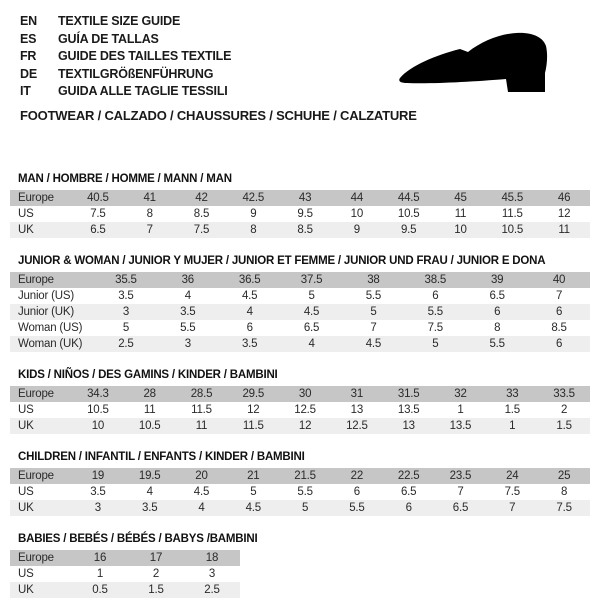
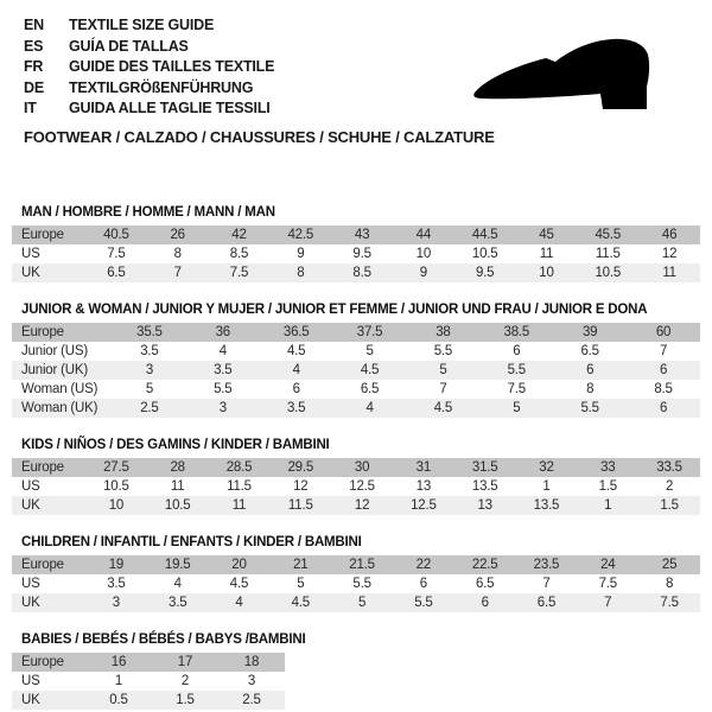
  EN
  TEXTILE SIZE GUIDE
  ES
  GUÍA DE TALLAS
  FR
  GUIDE DES TAILLES TEXTILE
  DE
  TEXTILGRÖßENFÜHRUNG
  IT
  GUIDA ALLE TAGLIE TESSILI
  FOOTWEAR / CALZADO / CHAUSSURES / SCHUHE / CALZATURE
  MAN / HOMBRE / HOMME / MANN / MAN
- Europe	40.5	41	42	42.5	43	44	44.5	45	45.5	46
+ Europe	40.5	26	42	42.5	43	44	44.5	45	45.5	46
  US	7.5	8	8.5	9	9.5	10	10.5	11	11.5	12
  UK	6.5	7	7.5	8	8.5	9	9.5	10	10.5	11
  JUNIOR & WOMAN / JUNIOR Y MUJER / JUNIOR ET FEMME / JUNIOR UND FRAU / JUNIOR E DONA
- Europe	35.5	36	36.5	37.5	38	38.5	39	40
+ Europe	35.5	36	36.5	37.5	38	38.5	39	60
  Junior (US)	3.5	4	4.5	5	5.5	6	6.5	7
  Junior (UK)	3	3.5	4	4.5	5	5.5	6	6
  Woman (US)	5	5.5	6	6.5	7	7.5	8	8.5
  Woman (UK)	2.5	3	3.5	4	4.5	5	5.5	6
  KIDS / NIÑOS / DES GAMINS / KINDER / BAMBINI
- Europe	34.3	28	28.5	29.5	30	31	31.5	32	33	33.5
+ Europe	27.5	28	28.5	29.5	30	31	31.5	32	33	33.5
  US	10.5	11	11.5	12	12.5	13	13.5	1	1.5	2
  UK	10	10.5	11	11.5	12	12.5	13	13.5	1	1.5
  CHILDREN / INFANTIL / ENFANTS / KINDER / BAMBINI
  Europe	19	19.5	20	21	21.5	22	22.5	23.5	24	25
  US	3.5	4	4.5	5	5.5	6	6.5	7	7.5	8
  UK	3	3.5	4	4.5	5	5.5	6	6.5	7	7.5
  BABIES / BEBÉS / BÉBÉS / BABYS /BAMBINI
  Europe	16	17	18
  US	1	2	3
  UK	0.5	1.5	2.5
